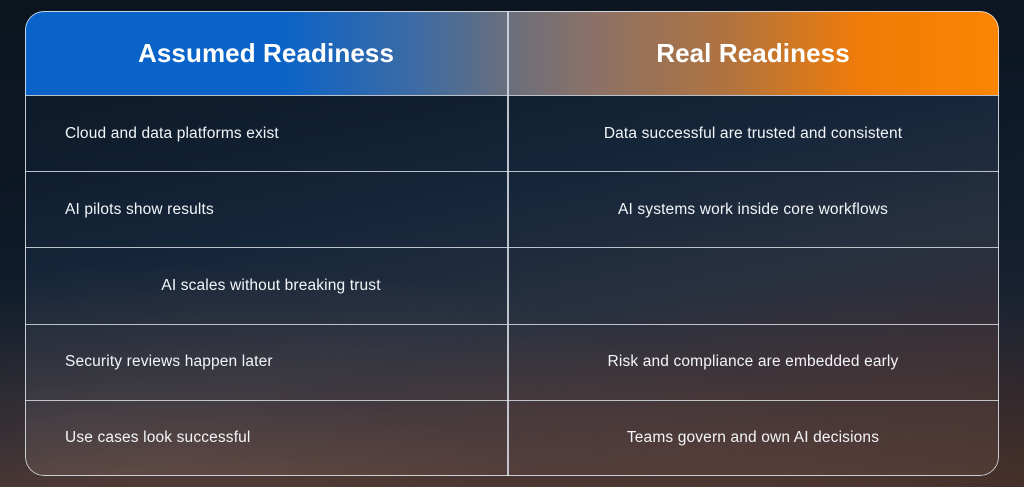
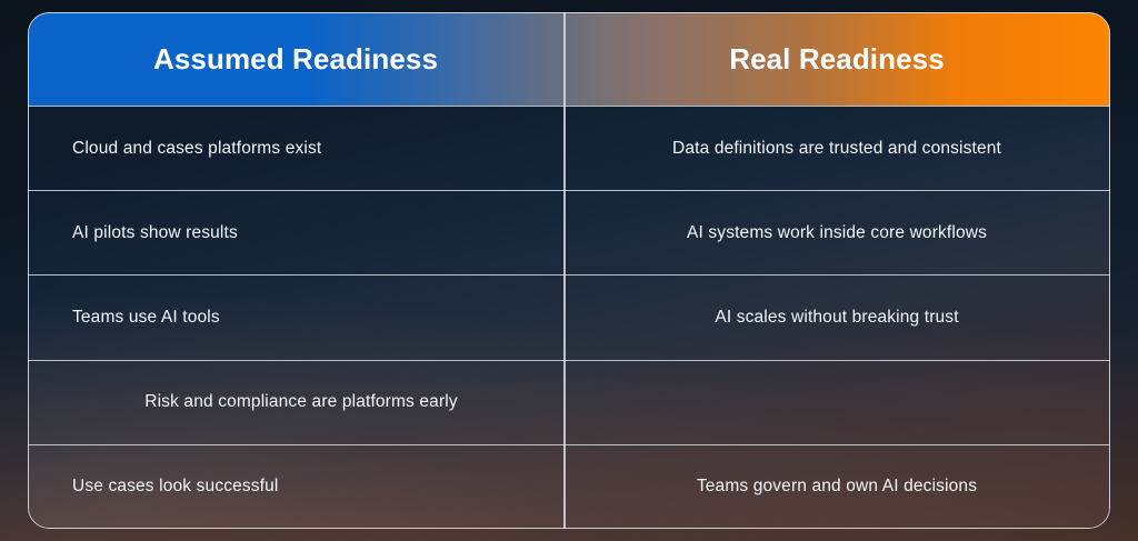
  Assumed Readiness
  Real Readiness
- Cloud and data platforms exist
+ Cloud and cases platforms exist
- Data successful are trusted and consistent
+ Data definitions are trusted and consistent
  AI pilots show results
  AI systems work inside core workflows
+ Teams use AI tools
  AI scales without breaking trust
- Security reviews happen later
- Risk and compliance are embedded early
+ Risk and compliance are platforms early
  Use cases look successful
  Teams govern and own AI decisions
